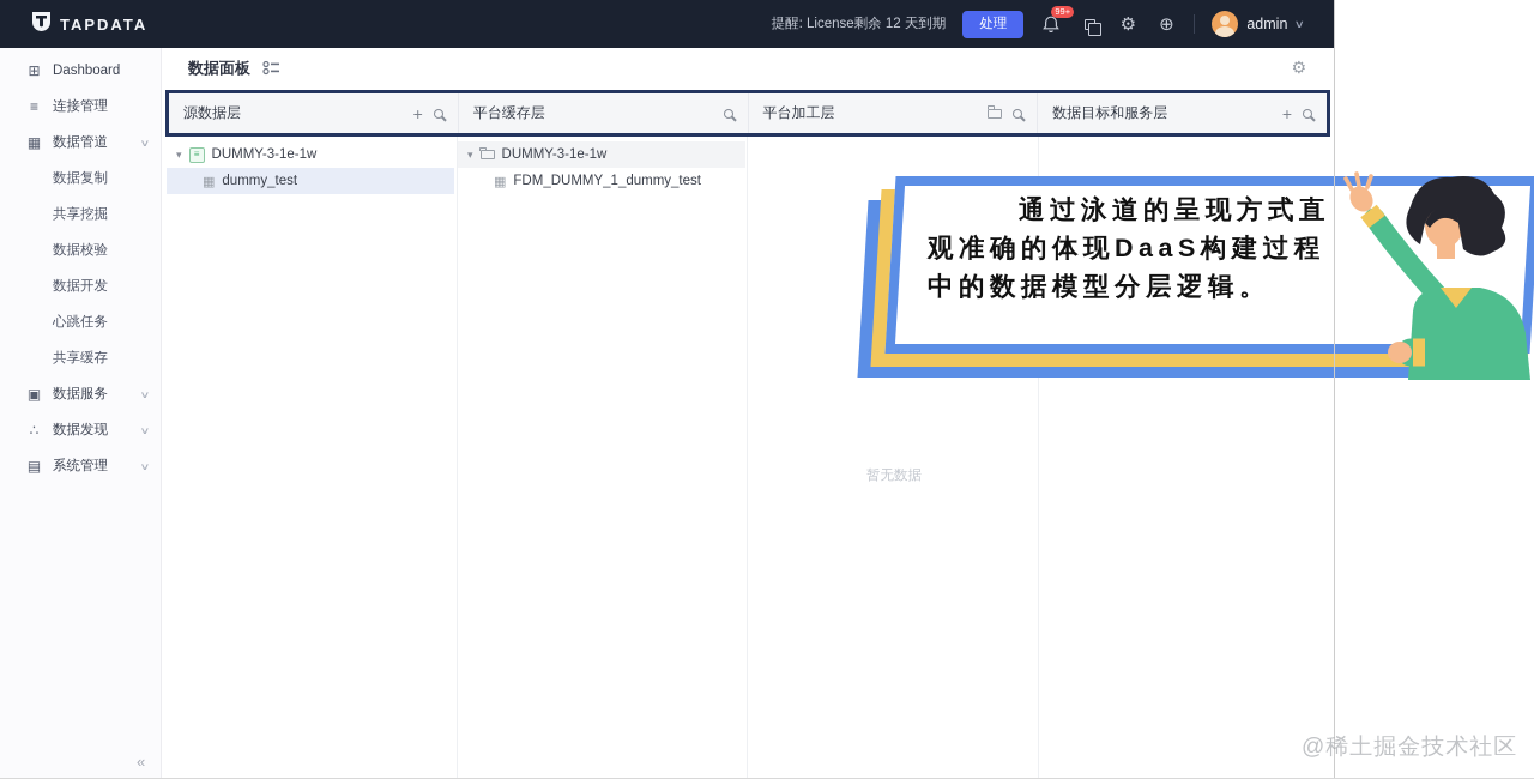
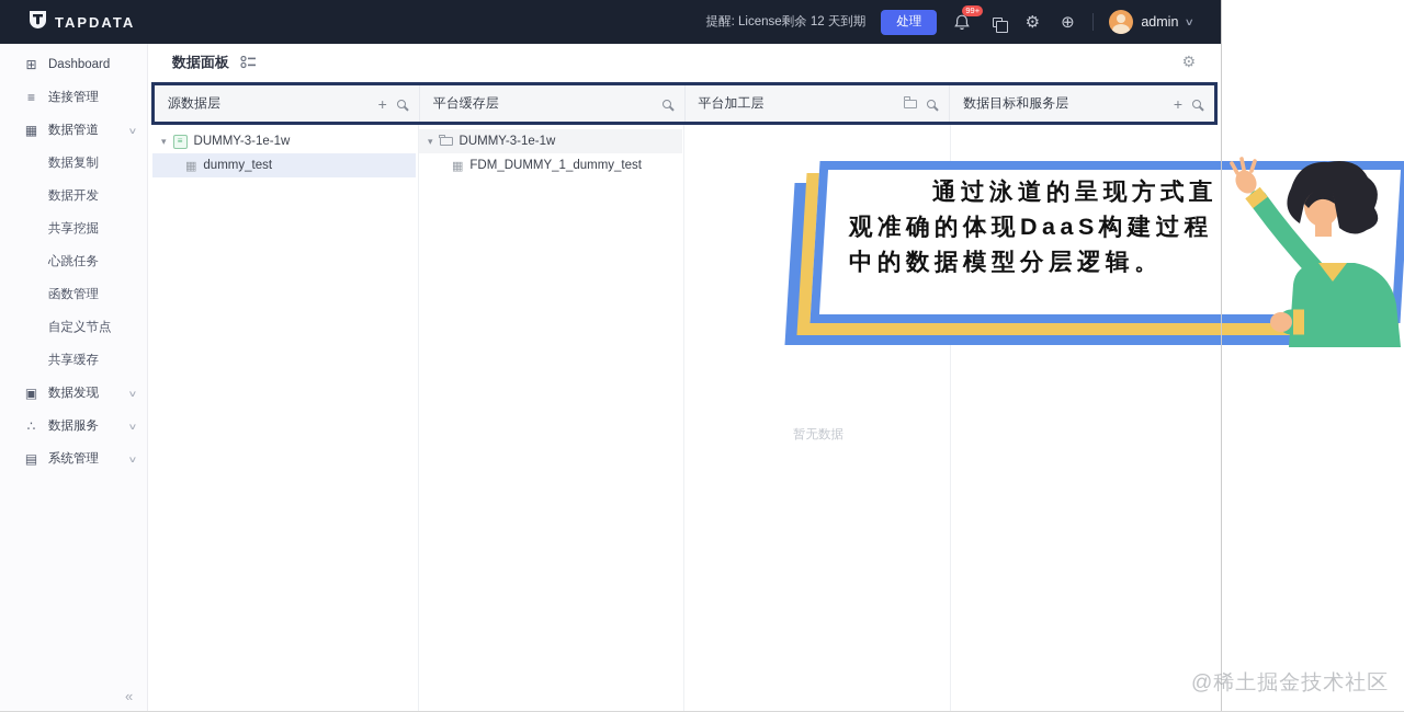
  TAPDATA
  提醒: License剩余 12 天到期
  处理
  99+
  ⚙
  ⊕
  admin
  ∨
  ⊞
  Dashboard
  ≡
  连接管理
  ▦
  数据管道
  ∨
  数据复制
- 共享挖掘
+ 数据开发
- 数据校验
- 数据开发
+ 共享挖掘
  心跳任务
+ 函数管理
+ 自定义节点
  共享缓存
  ▣
- 数据服务
+ 数据发现
  ∨
  ∴
- 数据发现
+ 数据服务
  ∨
  ▤
  系统管理
  ∨
  «
  数据面板
  ⚙
  源数据层
  +
  平台缓存层
  平台加工层
  数据目标和服务层
  +
  ▾
  ≡
  DUMMY-3-1e-1w
  ▦
  dummy_test
  ▾
  DUMMY-3-1e-1w
  ▦
  FDM_DUMMY_1_dummy_test
  暂无数据
  通过泳道的呈现方式直观准确的体现DaaS构建过程中的数据模型分层逻辑。
  @稀土掘金技术社区
